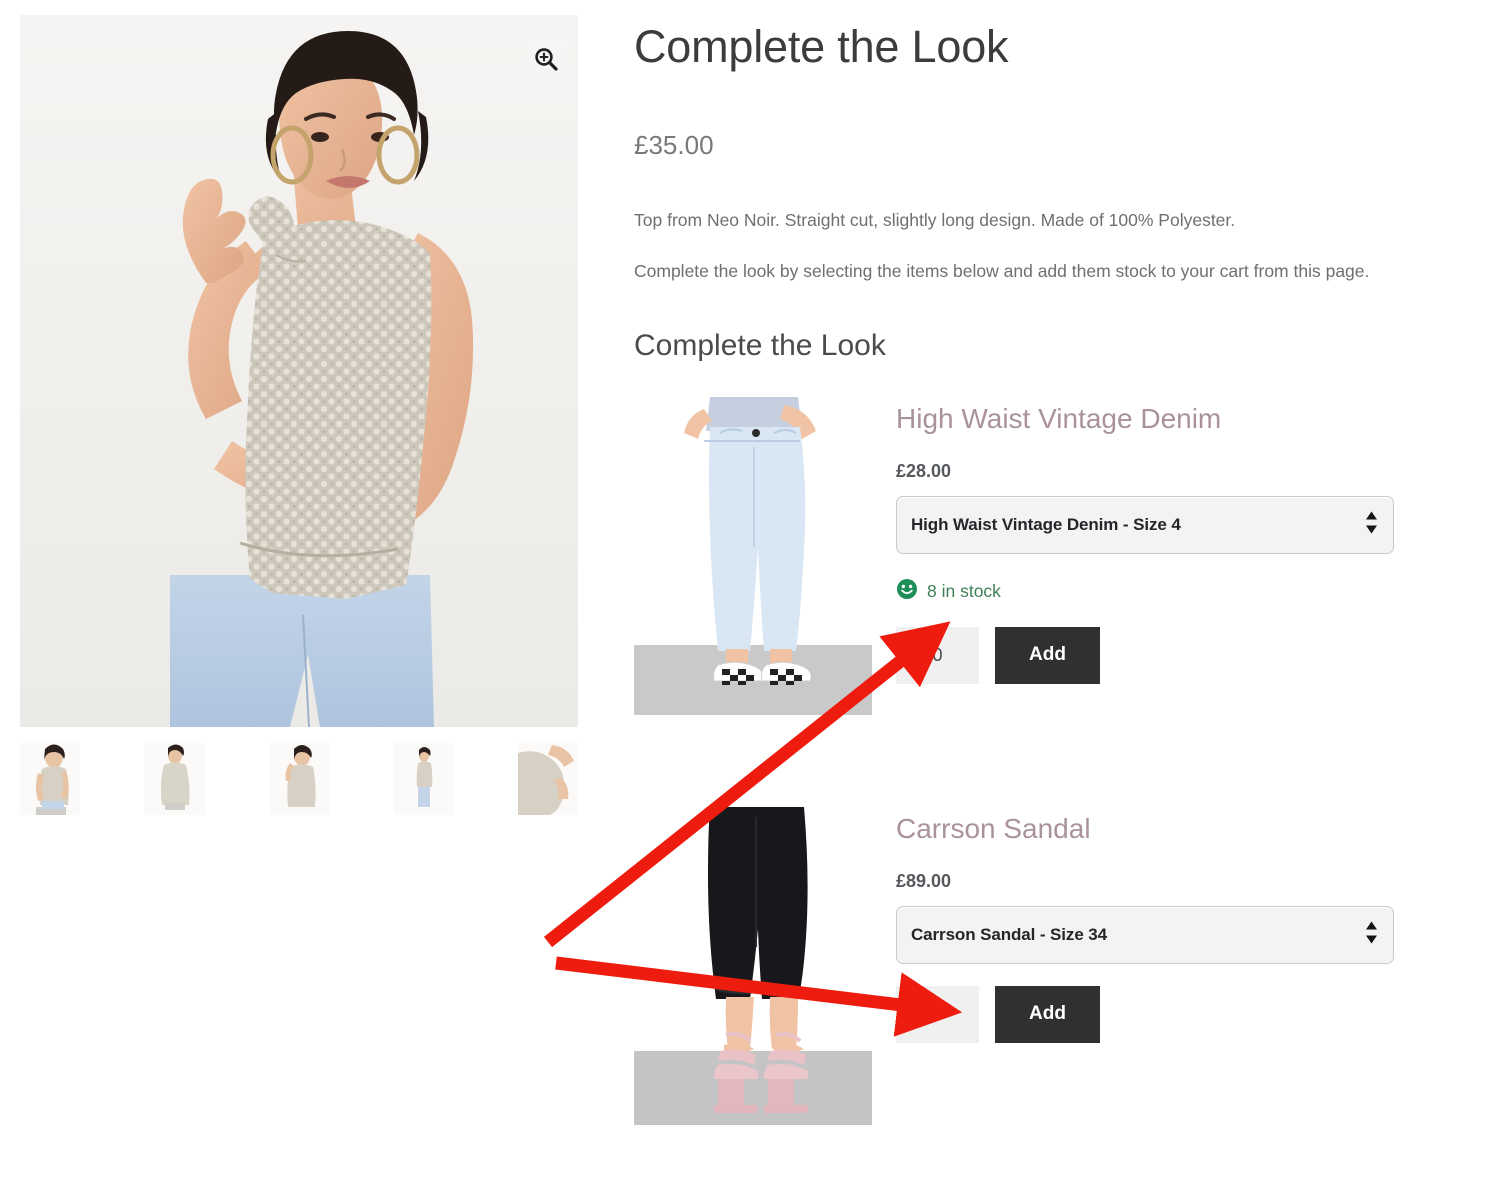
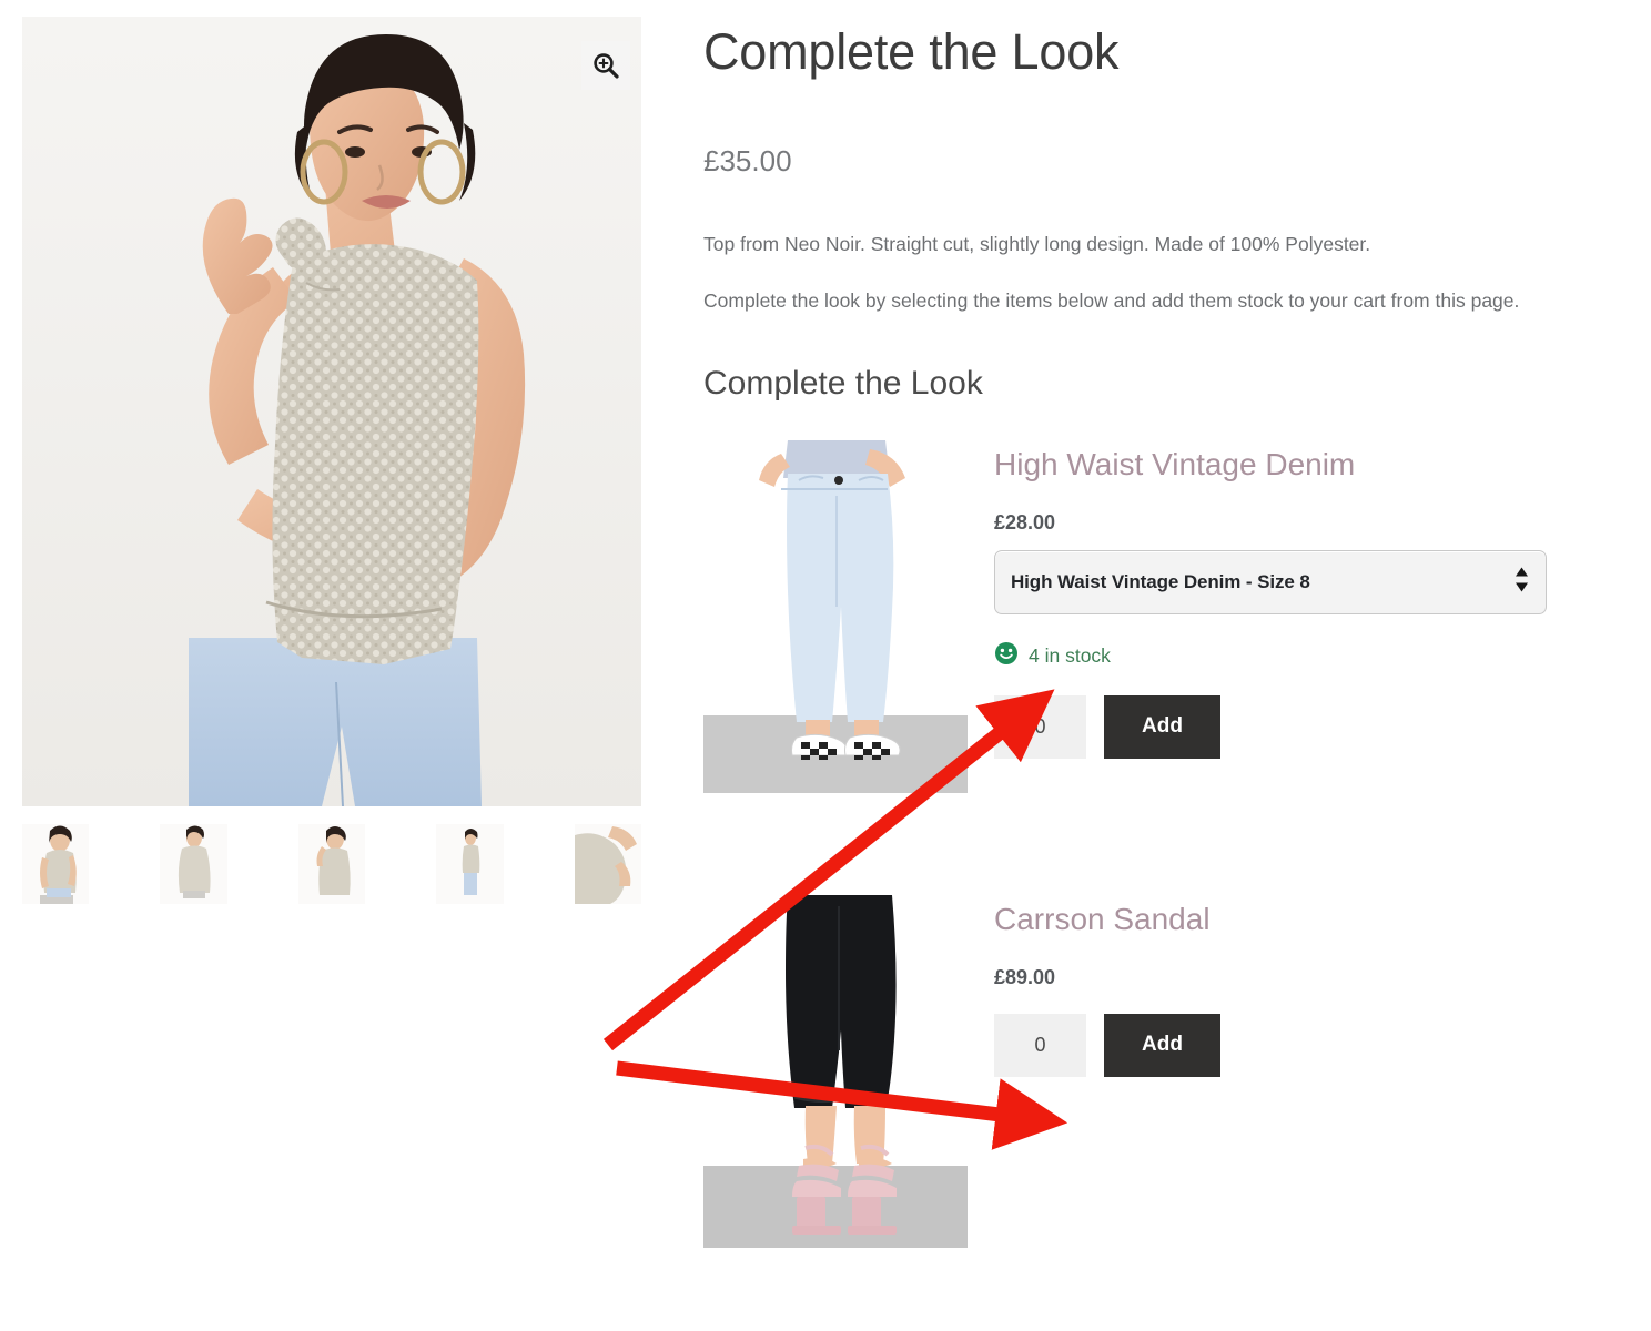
  Complete the Look
  £35.00
  Top from Neo Noir. Straight cut, slightly long design. Made of 100% Polyester.
  Complete the look by selecting the items below and add them stock to your cart from this page.
  Complete the Look
  High Waist Vintage Denim
  £28.00
- High Waist Vintage Denim - Size 4
+ High Waist Vintage Denim - Size 8
- 8 in stock
+ 4 in stock
  0
  Add
  Carrson Sandal
  £89.00
- Carrson Sandal - Size 34
  0
  Add
